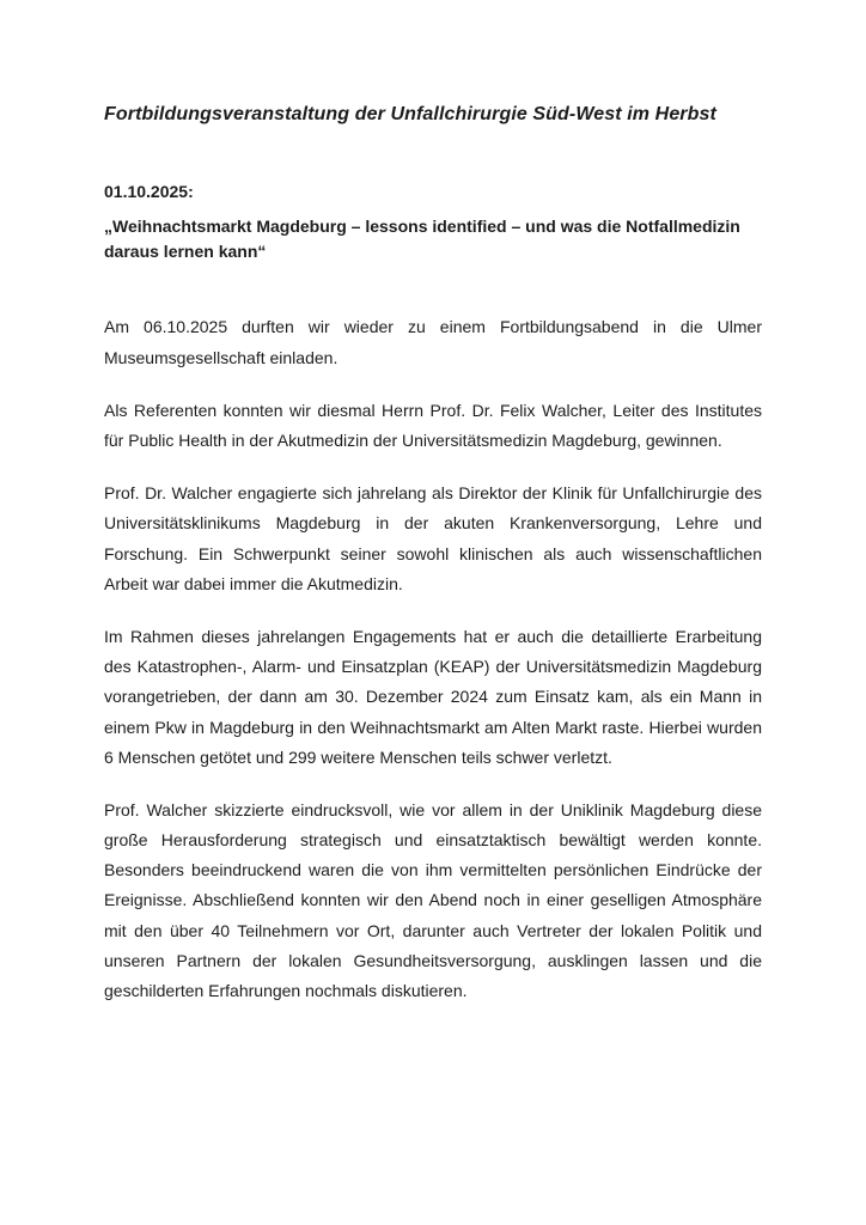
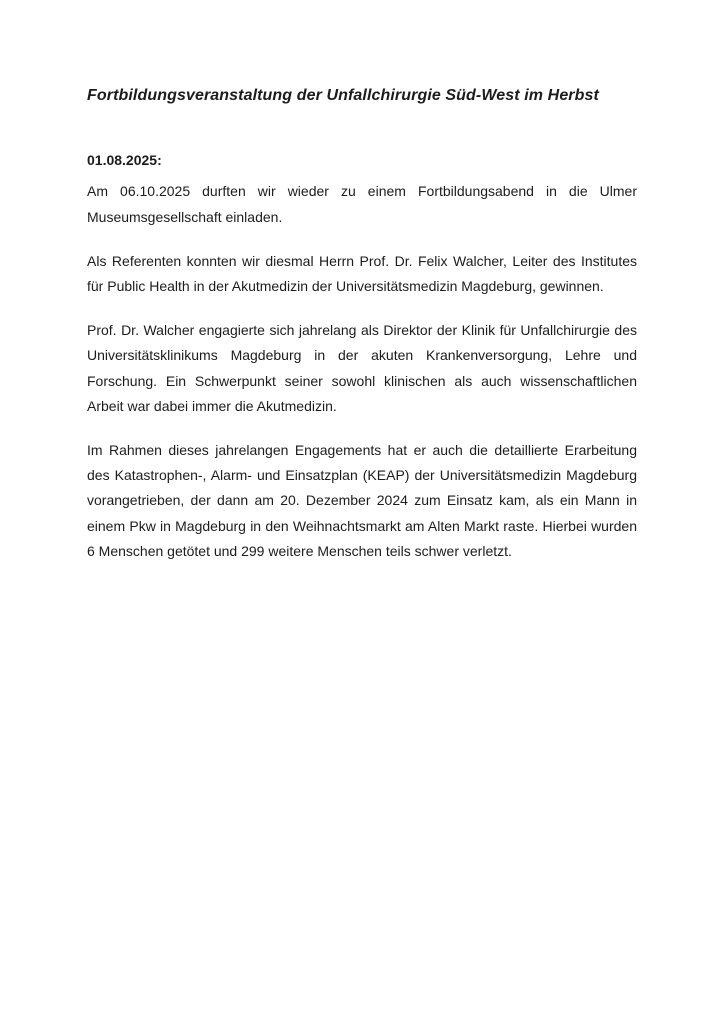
  Fortbildungsveranstaltung der Unfallchirurgie Süd-West im Herbst
- 01.10.2025:
+ 01.08.2025:
- „Weihnachtsmarkt Magdeburg – lessons identified – und was die Notfallmedizin daraus lernen kann“
  Am 06.10.2025 durften wir wieder zu einem Fortbildungsabend in die Ulmer Museumsgesellschaft einladen.
  Als Referenten konnten wir diesmal Herrn Prof. Dr. Felix Walcher, Leiter des Institutes für Public Health in der Akutmedizin der Universitätsmedizin Magdeburg, gewinnen.
  Prof. Dr. Walcher engagierte sich jahrelang als Direktor der Klinik für Unfallchirurgie des Universitätsklinikums Magdeburg in der akuten Krankenversorgung, Lehre und Forschung. Ein Schwerpunkt seiner sowohl klinischen als auch wissenschaftlichen Arbeit war dabei immer die Akutmedizin.
- Im Rahmen dieses jahrelangen Engagements hat er auch die detaillierte Erarbeitung des Katastrophen-, Alarm- und Einsatzplan (KEAP) der Universitätsmedizin Magdeburg vorangetrieben, der dann am 30. Dezember 2024 zum Einsatz kam, als ein Mann in einem Pkw in Magdeburg in den Weihnachtsmarkt am Alten Markt raste. Hierbei wurden 6 Menschen getötet und 299 weitere Menschen teils schwer verletzt.
+ Im Rahmen dieses jahrelangen Engagements hat er auch die detaillierte Erarbeitung des Katastrophen-, Alarm- und Einsatzplan (KEAP) der Universitätsmedizin Magdeburg vorangetrieben, der dann am 20. Dezember 2024 zum Einsatz kam, als ein Mann in einem Pkw in Magdeburg in den Weihnachtsmarkt am Alten Markt raste. Hierbei wurden 6 Menschen getötet und 299 weitere Menschen teils schwer verletzt.
- Prof. Walcher skizzierte eindrucksvoll, wie vor allem in der Uniklinik Magdeburg diese große Herausforderung strategisch und einsatztaktisch bewältigt werden konnte. Besonders beeindruckend waren die von ihm vermittelten persönlichen Eindrücke der Ereignisse. Abschließend konnten wir den Abend noch in einer geselligen Atmosphäre mit den über 40 Teilnehmern vor Ort, darunter auch Vertreter der lokalen Politik und unseren Partnern der lokalen Gesundheitsversorgung, ausklingen lassen und die geschilderten Erfahrungen nochmals diskutieren.
